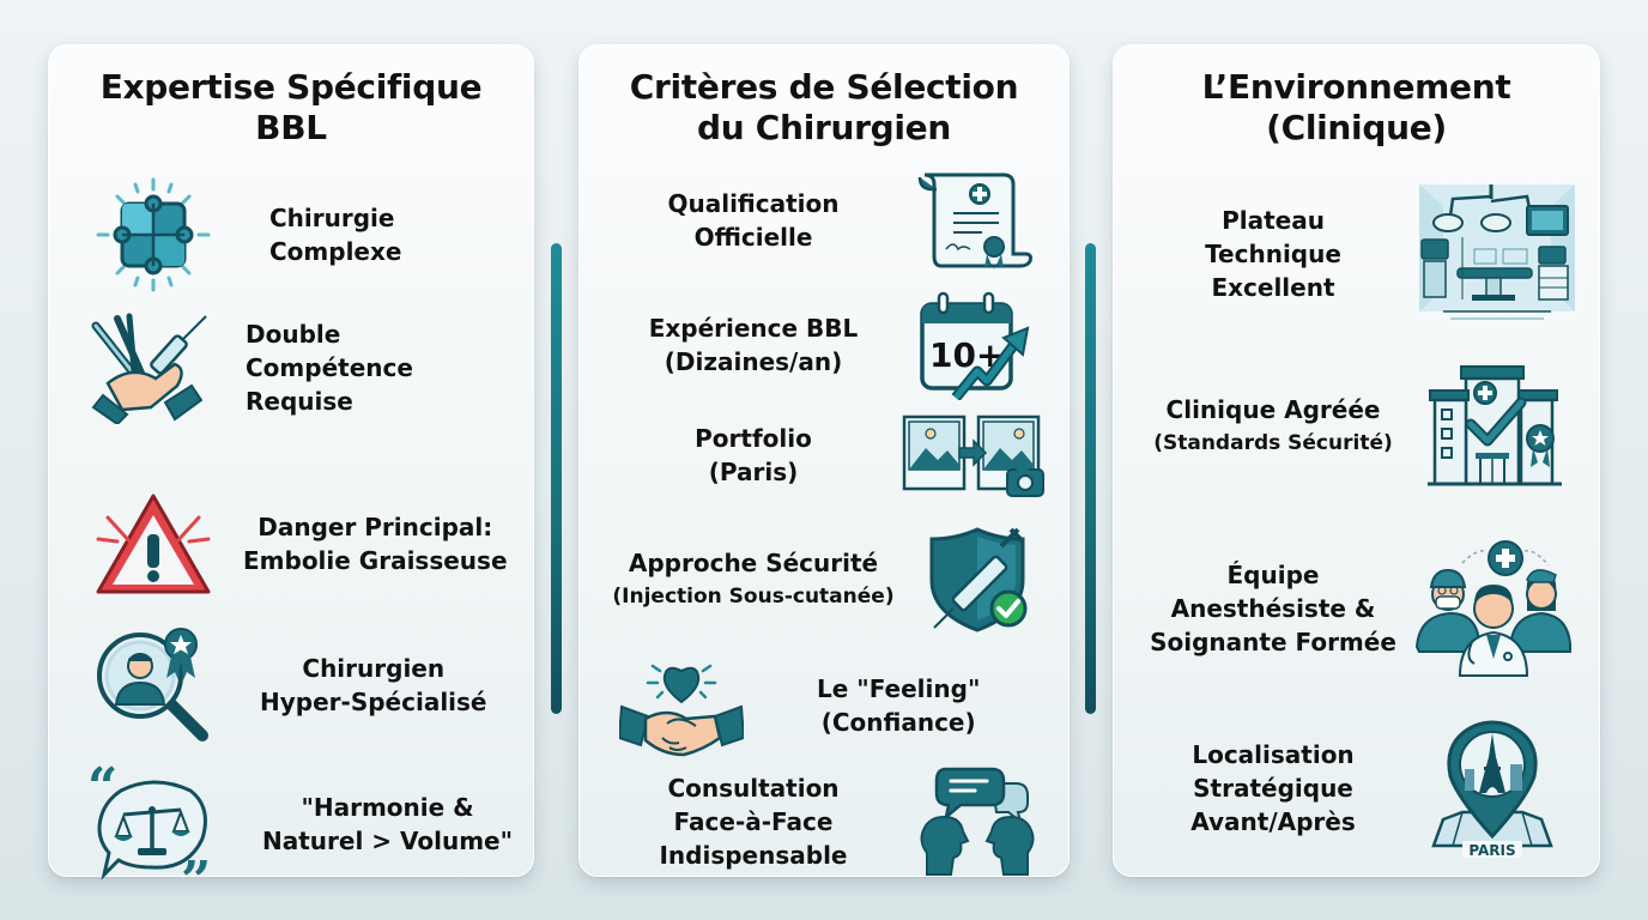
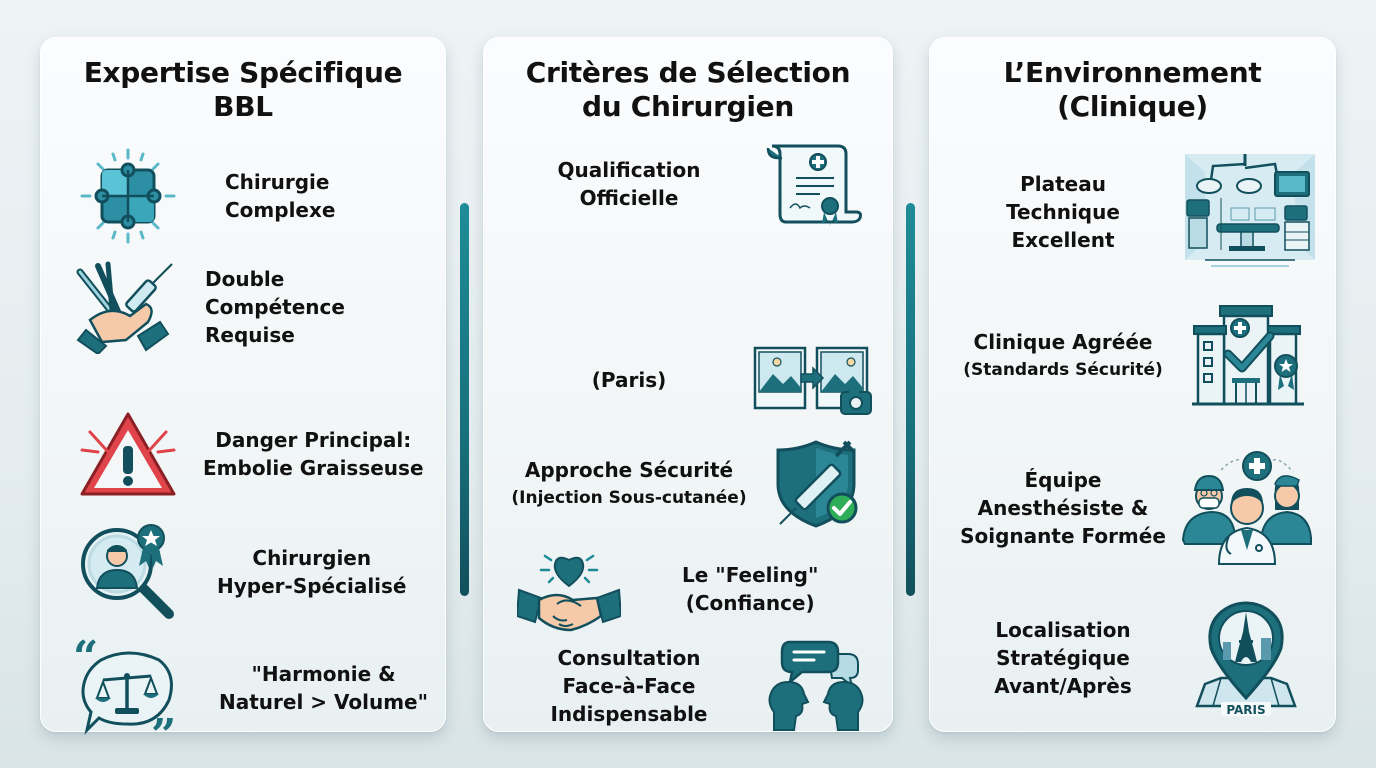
  Expertise Spécifique
  BBL
  Chirurgie
  Complexe
  Double
  Compétence
  Requise
  Danger Principal:
  Embolie Graisseuse
  Chirurgien
  Hyper-Spécialisé
  “
  ”
  "Harmonie &
  Naturel > Volume"
  Critères de Sélection
  du Chirurgien
  Qualification
  Officielle
- Expérience BBL
- (Dizaines/an)
- 10+
- Portfolio
  (Paris)
  Approche Sécurité
  (Injection Sous-cutanée)
  Le "Feeling"
  (Confiance)
  Consultation
  Face-à-Face
  Indispensable
  L’Environnement
  (Clinique)
  Plateau
  Technique
  Excellent
  Clinique Agréée
  (Standards Sécurité)
  Équipe
  Anesthésiste &
  Soignante Formée
  Localisation
  Stratégique
  Avant/Après
  PARIS
